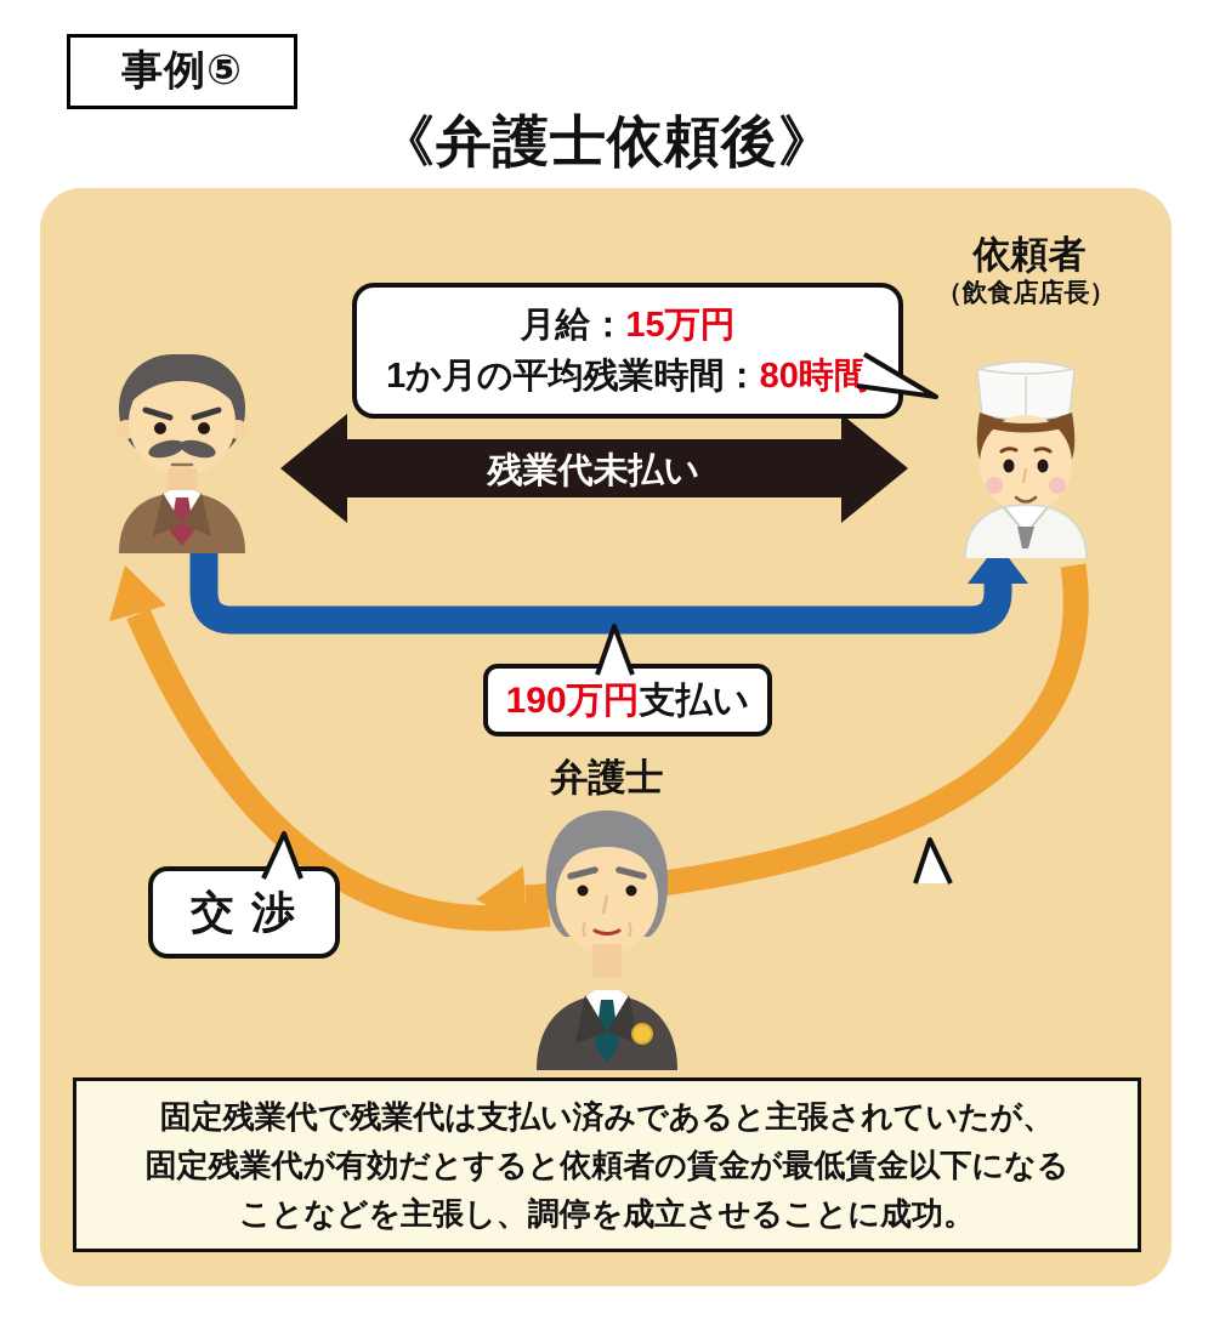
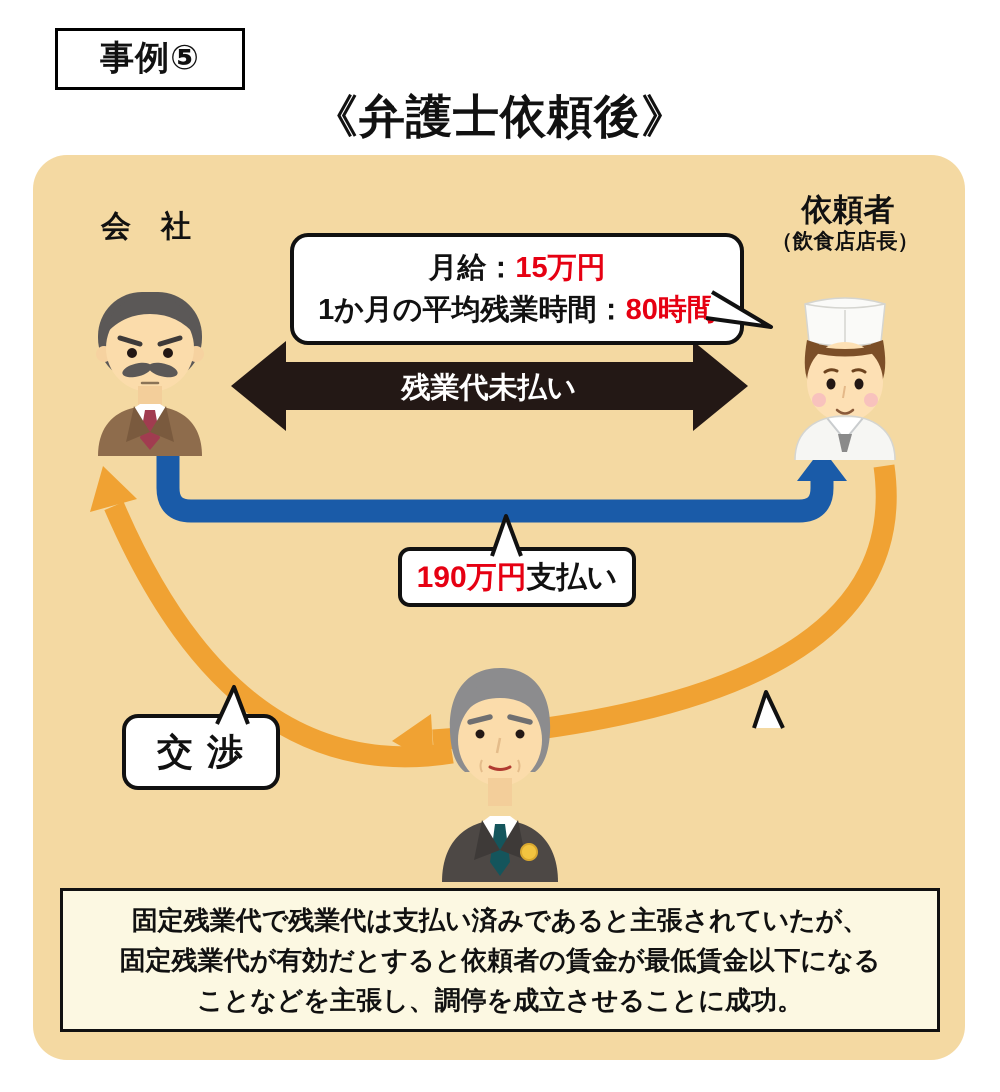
  事例⑤
  《弁護士依頼後》
+ 会 社
  依頼者
  （飲食店店長）
- 弁護士
  月給：15万円
  1か月の平均残業時間：80時間
  残業代未払い
  190万円
  支払い
  交 渉
  固定残業代で残業代は支払い済みであると主張されていたが、
  固定残業代が有効だとすると依頼者の賃金が最低賃金以下になる
  ことなどを主張し、調停を成立させることに成功。
